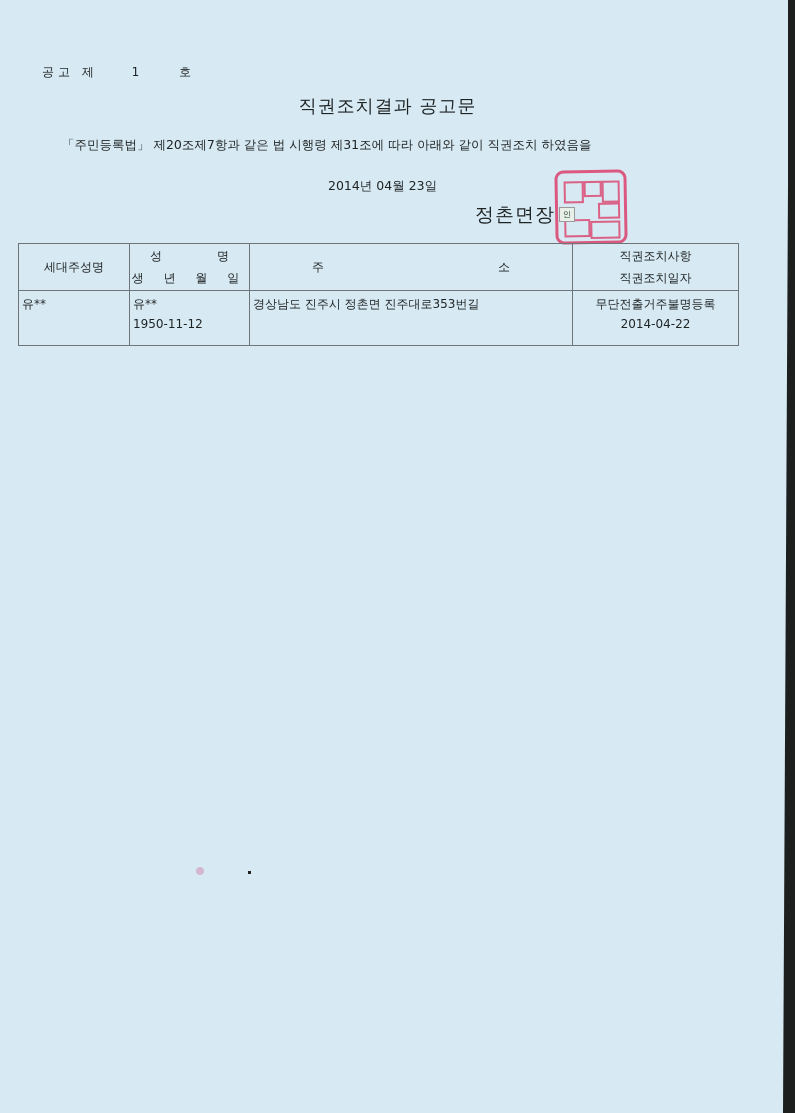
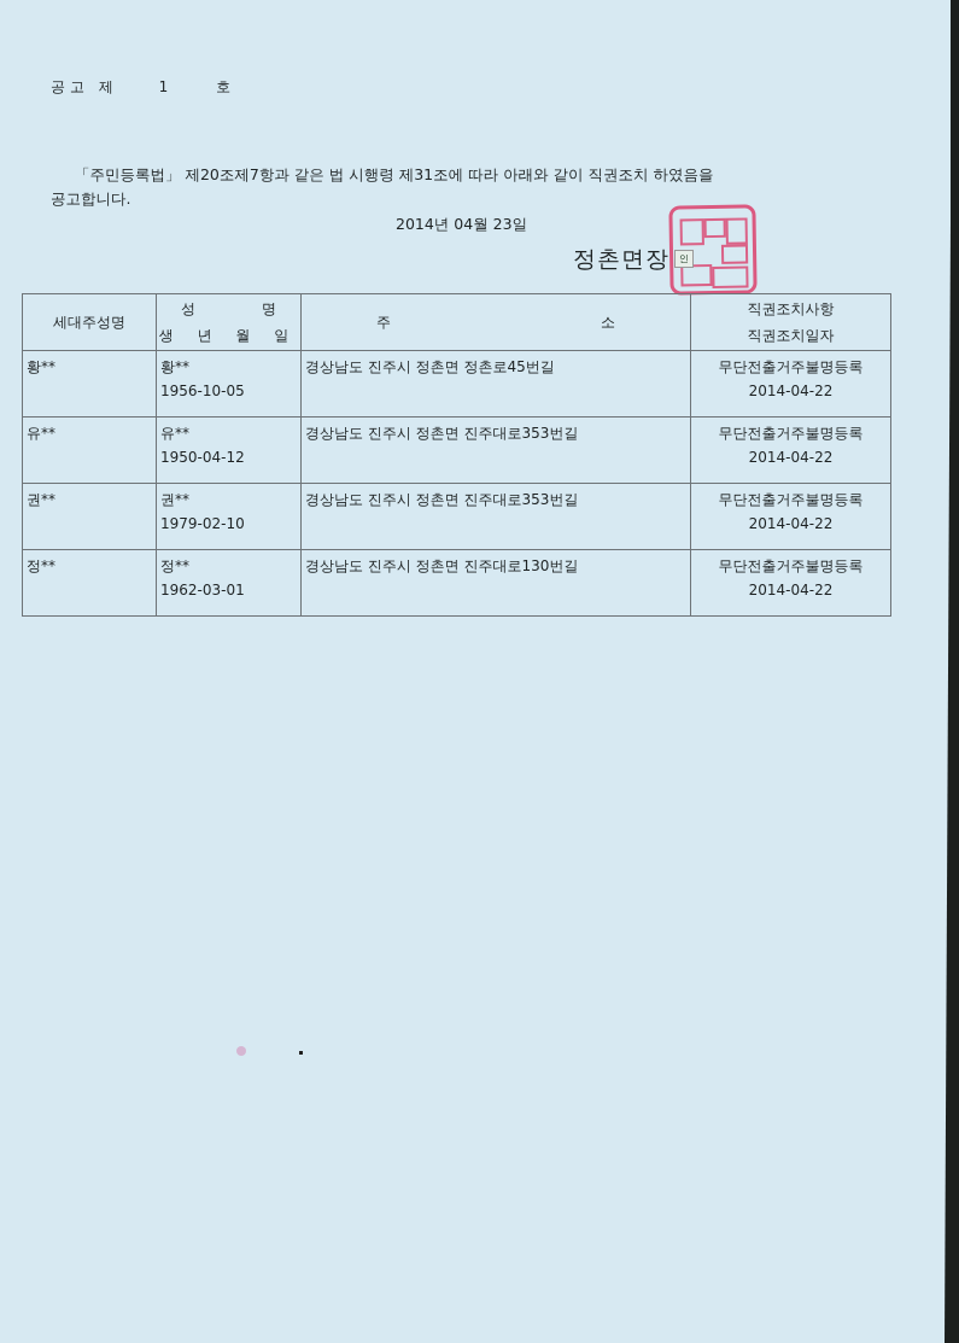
  공고 제 1 호
- 직권조치결과 공고문
  「주민등록법」 제20조제7항과 같은 법 시행령 제31조에 따라 아래와 같이 직권조치 하였음을
+ 공고합니다.
  2014년 04월 23일
  정촌면장
  인
  세대주성명	성 명 생 년 월 일	주 소	직권조치사항 직권조치일자
+ 황**	황**1956-10-05	경상남도 진주시 정촌면 정촌로45번길	무단전출거주불명등록2014-04-22
- 유**	유**1950-11-12	경상남도 진주시 정촌면 진주대로353번길	무단전출거주불명등록2014-04-22
+ 유**	유**1950-04-12	경상남도 진주시 정촌면 진주대로353번길	무단전출거주불명등록2014-04-22
+ 권**	권**1979-02-10	경상남도 진주시 정촌면 진주대로353번길	무단전출거주불명등록2014-04-22
+ 정**	정**1962-03-01	경상남도 진주시 정촌면 진주대로130번길	무단전출거주불명등록2014-04-22
